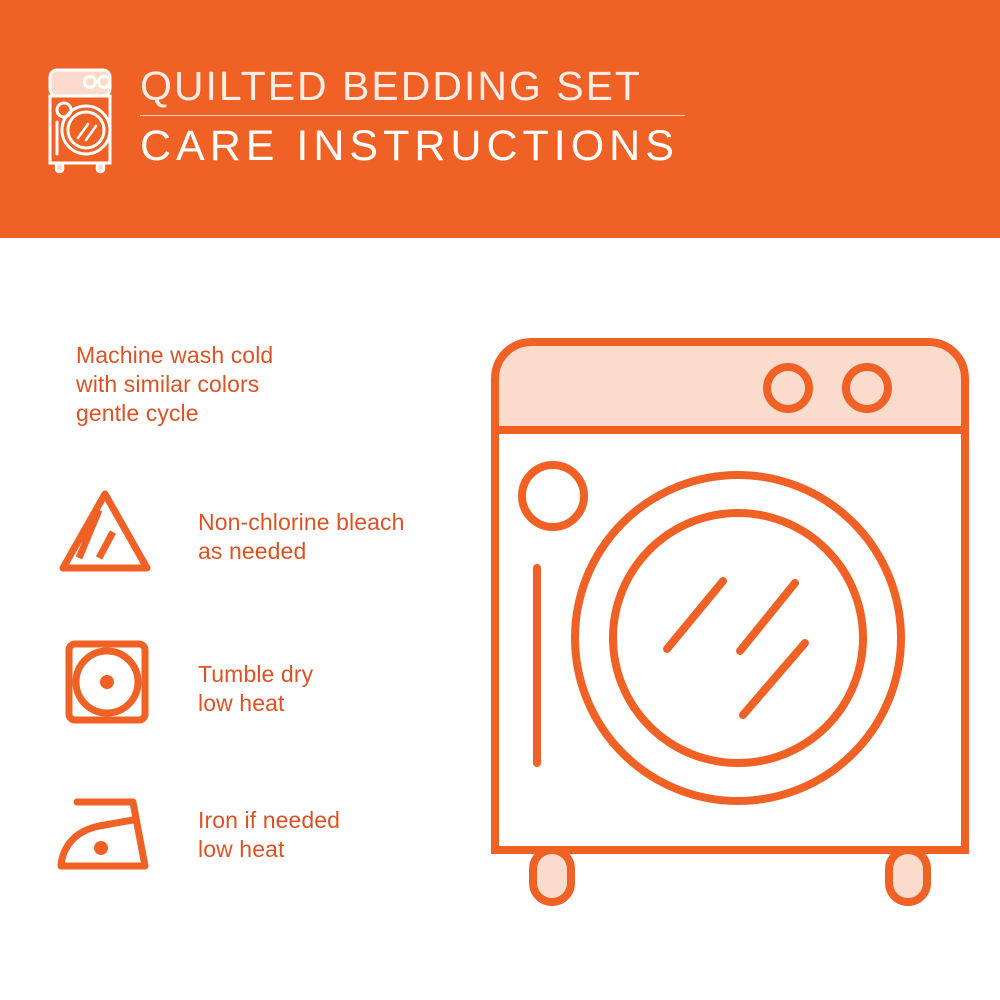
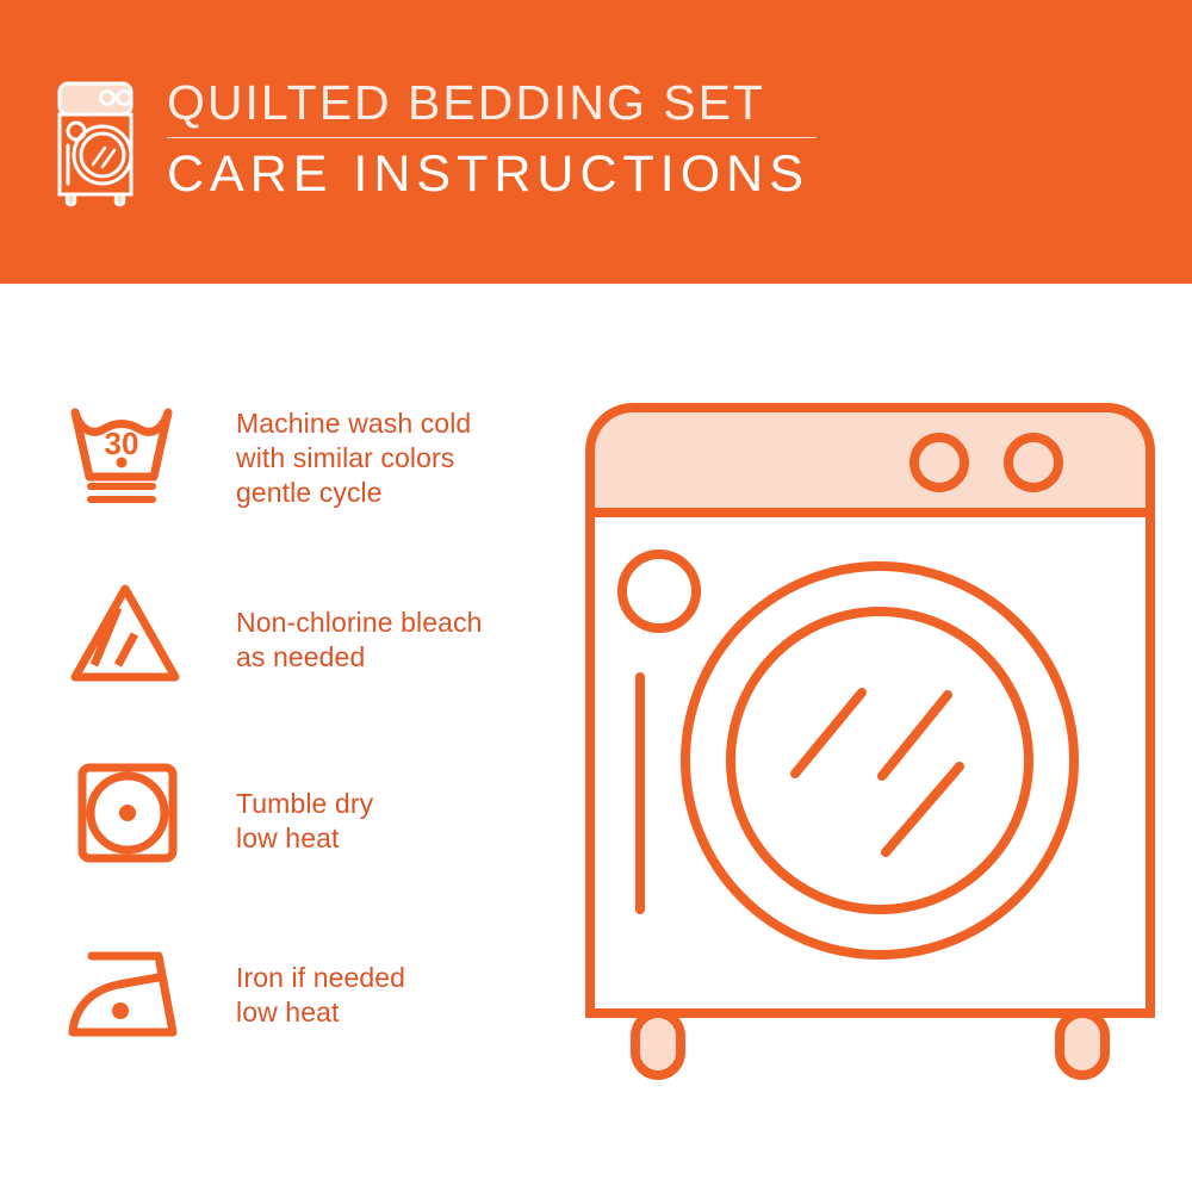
  QUILTED BEDDING SET
  CARE INSTRUCTIONS
+ 30
  Machine wash cold
  with similar colors
  gentle cycle
  Non-chlorine bleach
  as needed
  Tumble dry
  low heat
  Iron if needed
  low heat
